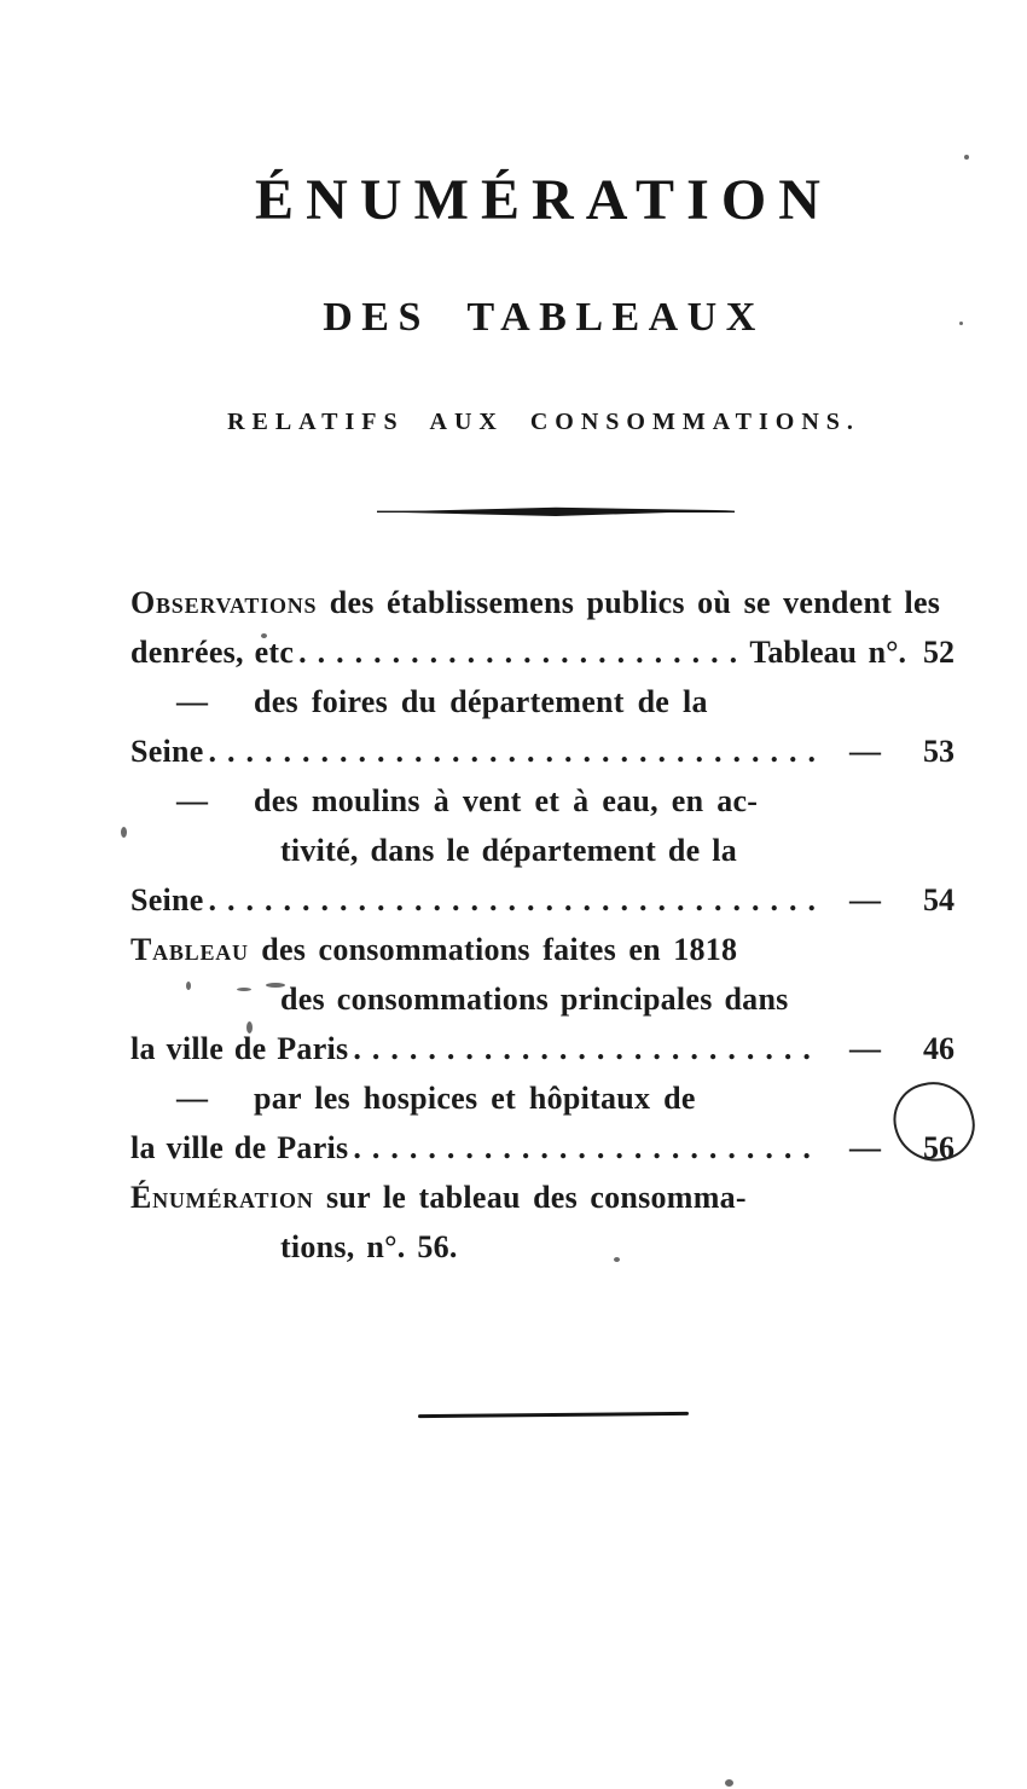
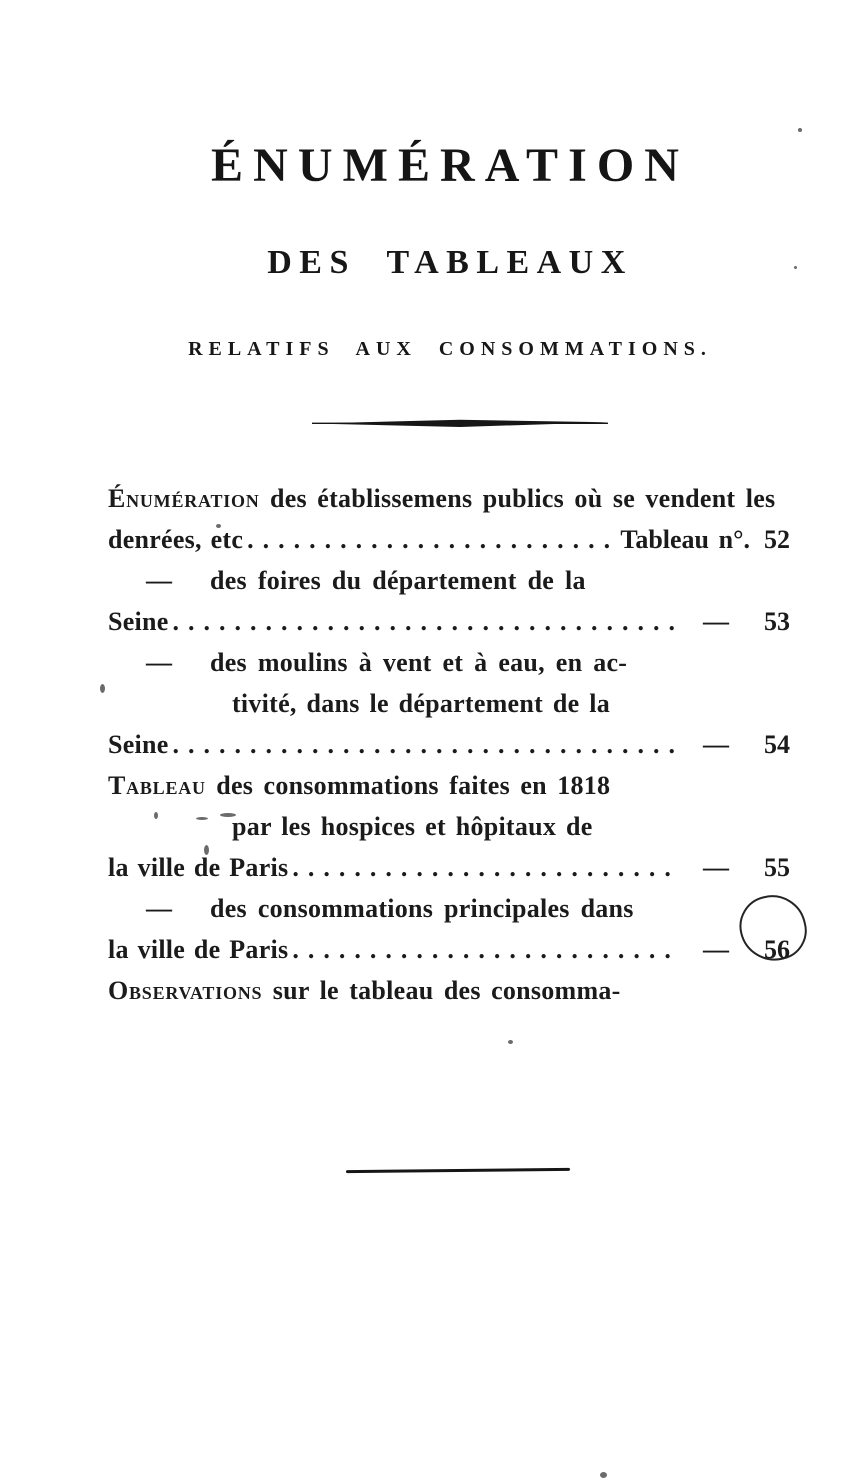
  ÉNUMÉRATION
  DES TABLEAUX
  RELATIFS AUX CONSOMMATIONS.
- Observations des établissemens publics où se vendent les
+ Énumération des établissemens publics où se vendent les
  denrées, etc
  ........................
  Tableau n°.
  52
  —
  des foires du département de la
  Seine
  ................................
  —
  53
  —
  des moulins à vent et à eau, en ac-
  tivité, dans le département de la
  Seine
  ................................
  —
  54
  Tableau des consommations faites en 1818
- des consommations principales dans
+ par les hospices et hôpitaux de
  la ville de Paris
  .........................
  —
- 46
+ 55
  —
- par les hospices et hôpitaux de
+ des consommations principales dans
  la ville de Paris
  .........................
  —
  56
- Énumération sur le tableau des consomma-
+ Observations sur le tableau des consomma-
- tions, n°. 56.
